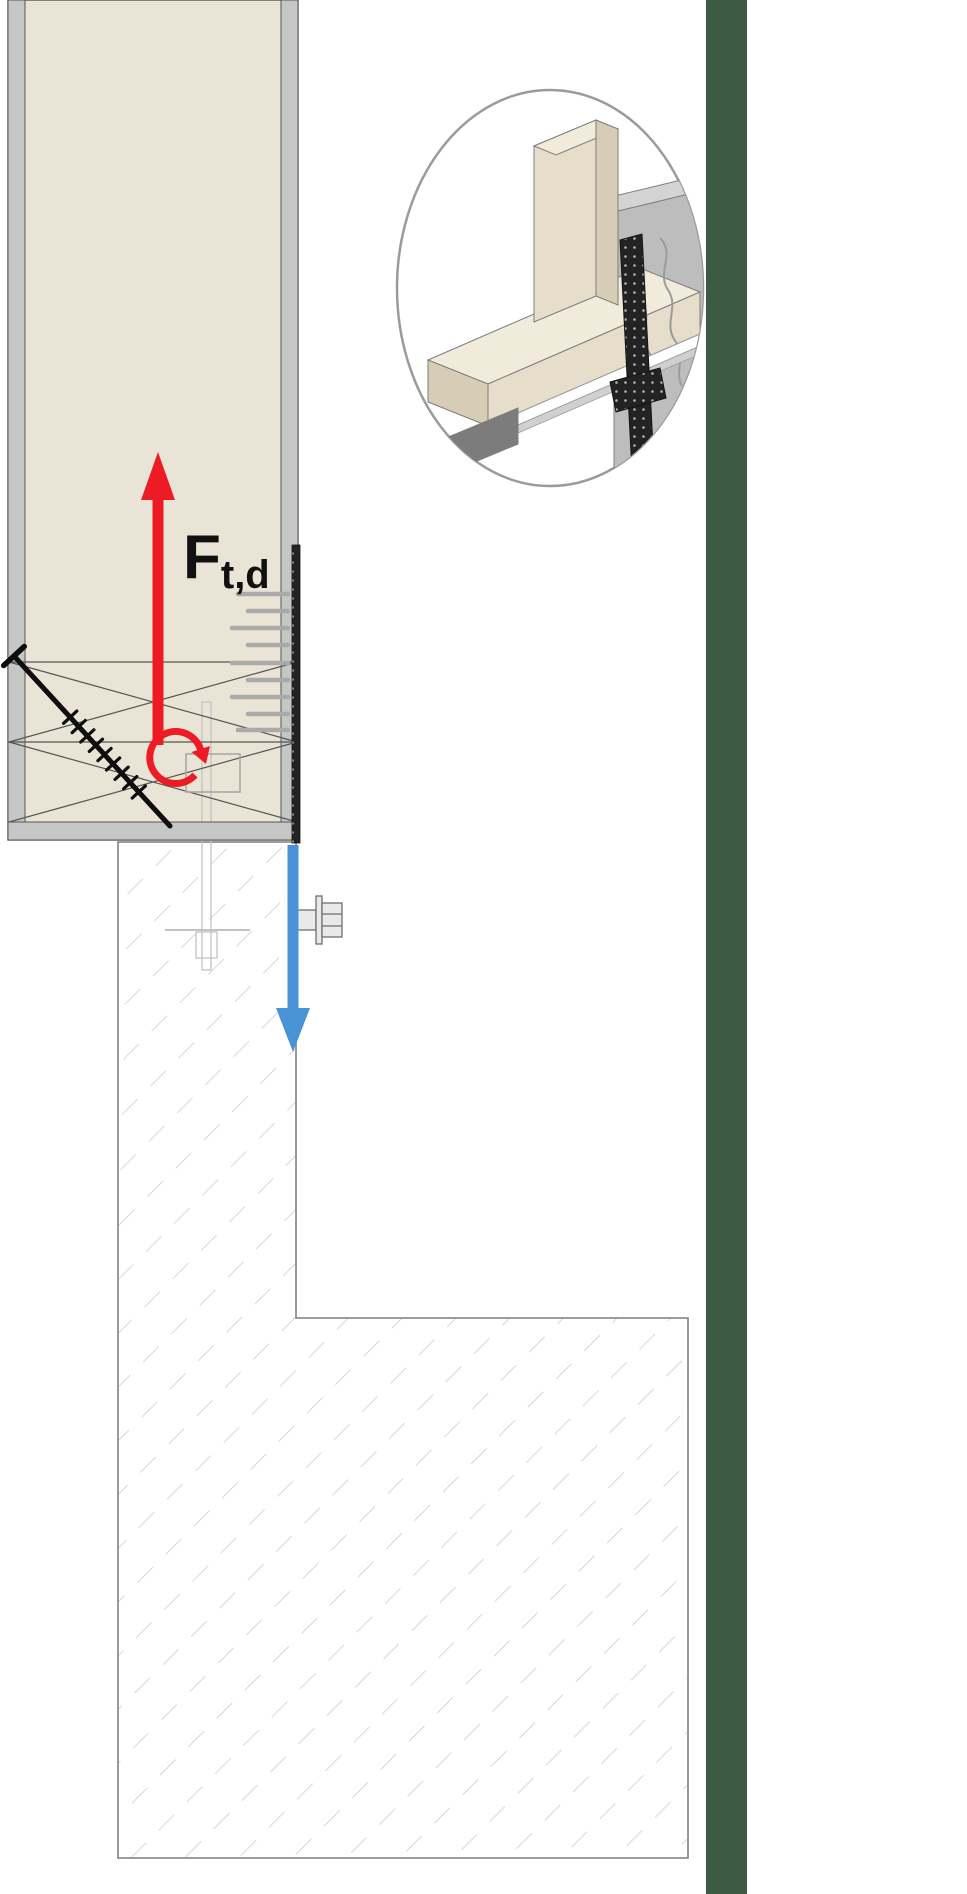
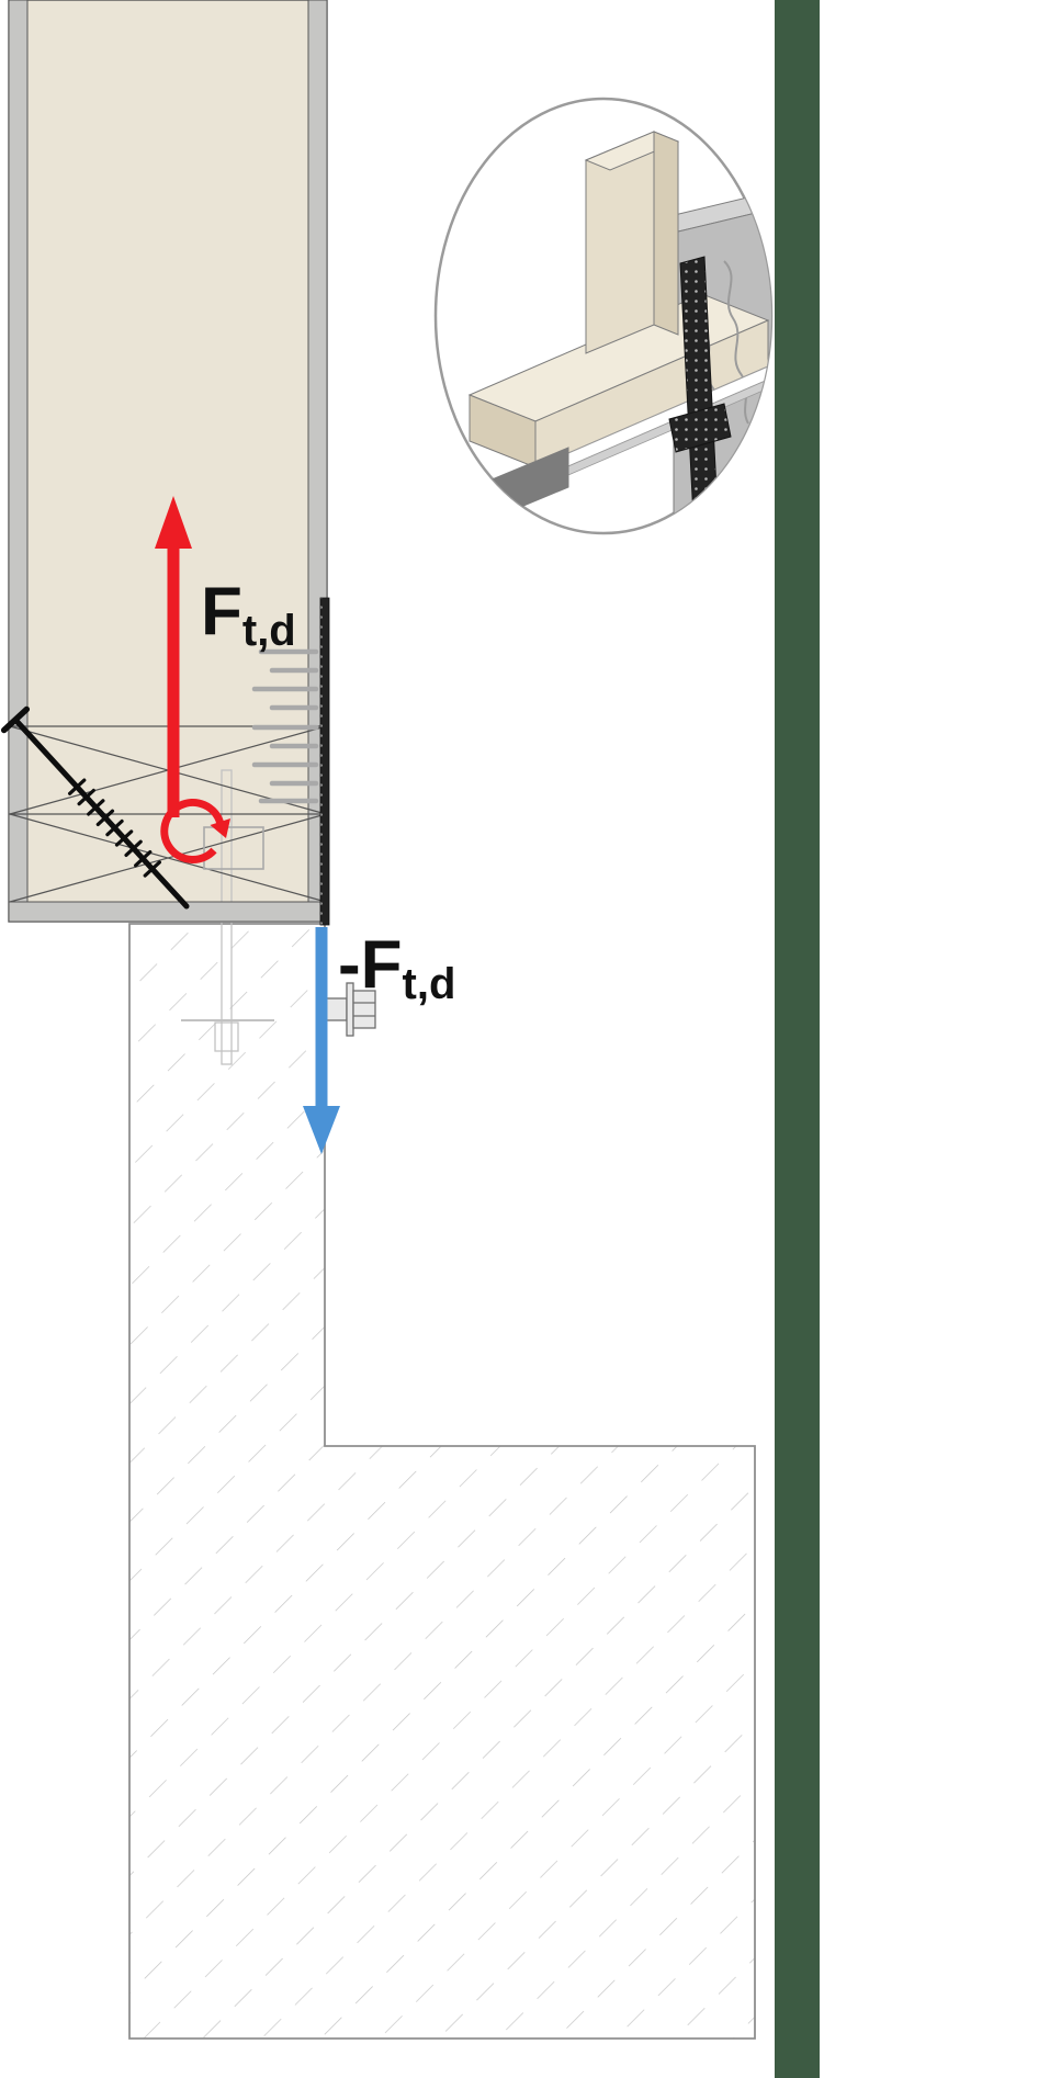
  Ft,d
+ -Ft,d
